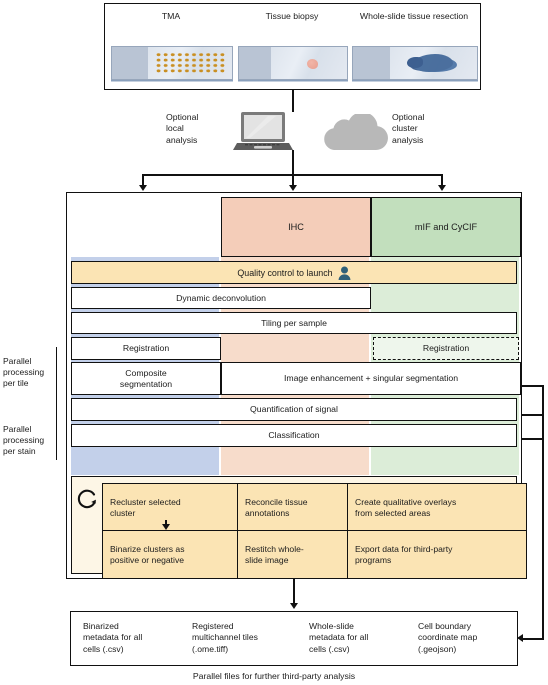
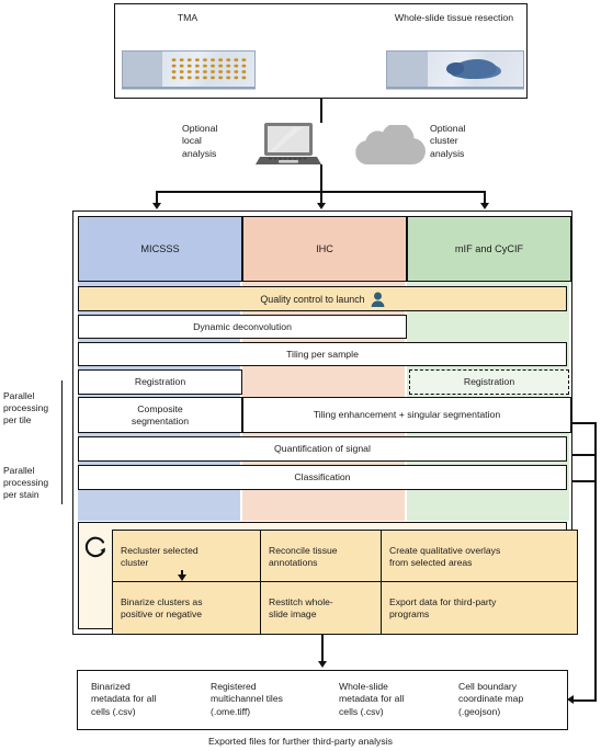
  TMA
- Tissue biopsy
  Whole-slide tissue resection
  Optional
  local
  analysis
  Optional
  cluster
  analysis
+ MICSSS
  IHC
  mIF and CyCIF
  Quality control to launch
  Dynamic deconvolution
  Tiling per sample
  Registration
  Registration
  Composite
  segmentation
- Image enhancement + singular segmentation
+ Tiling enhancement + singular segmentation
  Quantification of signal
  Classification
  Recluster selected
  cluster
  Reconcile tissue
  annotations
  Create qualitative overlays
  from selected areas
  Binarize clusters as
  positive or negative
  Restitch whole-
  slide image
  Export data for third-party
  programs
  Parallel
  processing
  per tile
  Parallel
  processing
  per stain
  Binarized
  metadata for all
  cells (.csv)
  Registered
  multichannel tiles
  (.ome.tiff)
  Whole-slide
  metadata for all
  cells (.csv)
  Cell boundary
  coordinate map
  (.geojson)
- Parallel files for further third-party analysis
+ Exported files for further third-party analysis
